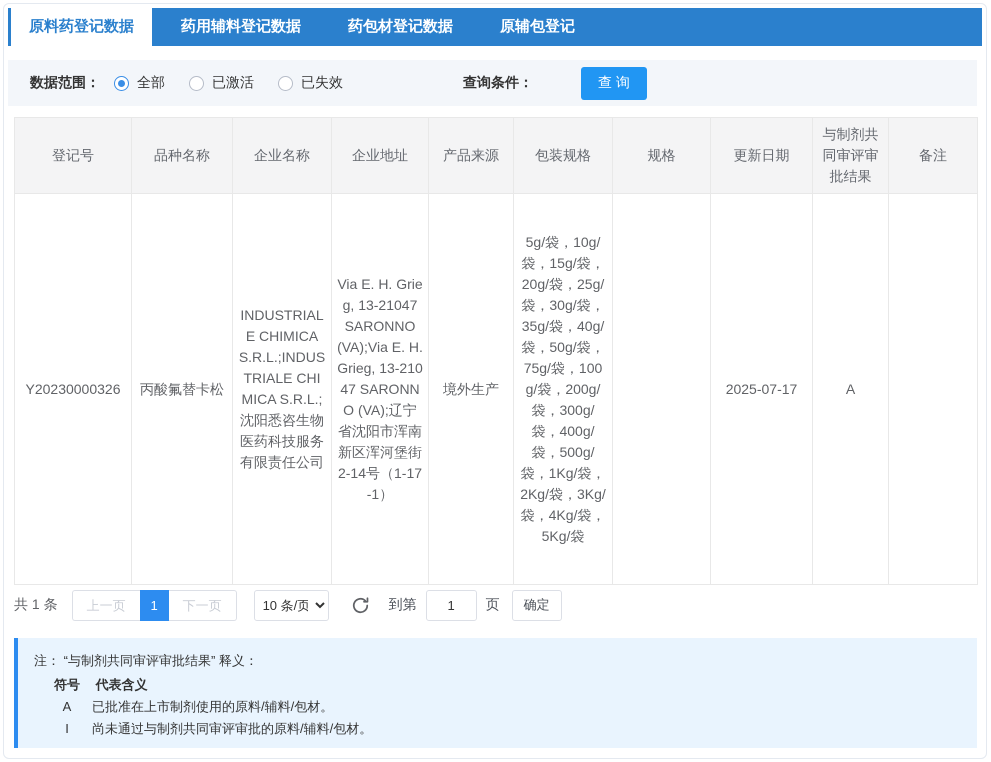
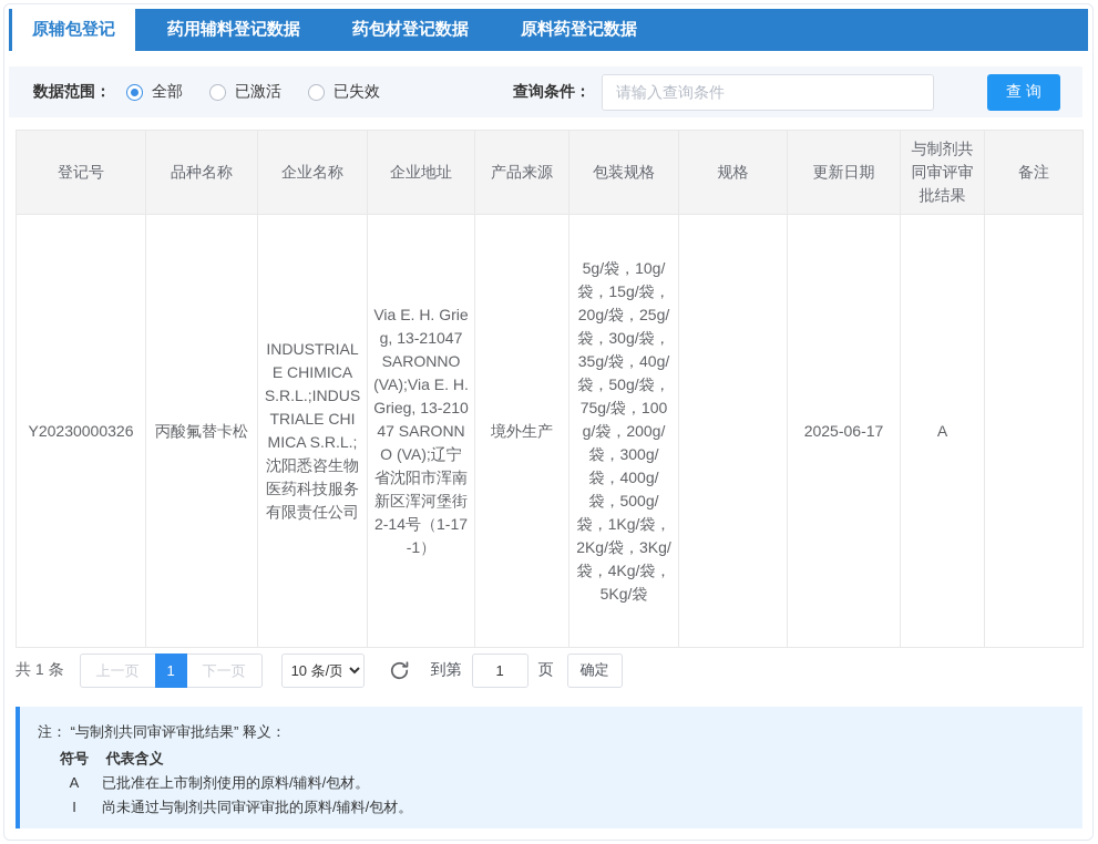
- 原料药登记数据
+ 原辅包登记
  药用辅料登记数据
  药包材登记数据
- 原辅包登记
+ 原料药登记数据
  数据范围：
  全部
  已激活
  已失效
  查询条件：
+ 请输入查询条件
  查 询
  登记号	品种名称	企业名称	企业地址	产品来源	包装规格	规格	更新日期	与制剂共同审评审批结果	备注
- Y20230000326	丙酸氟替卡松	INDUSTRIALE CHIMICA S.R.L.;INDUSTRIALE CHIMICA S.R.L.;沈阳悉咨生物医药科技服务有限责任公司	Via E. H. Grieg, 13-21047 SARONNO (VA);Via E. H. Grieg, 13-21047 SARONNO (VA);辽宁省沈阳市浑南新区浑河堡街2-14号（1-17-1）	境外生产	5g/袋，10g/袋，15g/袋，20g/袋，25g/袋，30g/袋，35g/袋，40g/袋，50g/袋，75g/袋，100g/袋，200g/袋，300g/袋，400g/袋，500g/袋，1Kg/袋，2Kg/袋，3Kg/袋，4Kg/袋，5Kg/袋		2025-07-17	A
+ Y20230000326	丙酸氟替卡松	INDUSTRIALE CHIMICA S.R.L.;INDUSTRIALE CHIMICA S.R.L.;沈阳悉咨生物医药科技服务有限责任公司	Via E. H. Grieg, 13-21047 SARONNO (VA);Via E. H. Grieg, 13-21047 SARONNO (VA);辽宁省沈阳市浑南新区浑河堡街2-14号（1-17-1）	境外生产	5g/袋，10g/袋，15g/袋，20g/袋，25g/袋，30g/袋，35g/袋，40g/袋，50g/袋，75g/袋，100g/袋，200g/袋，300g/袋，400g/袋，500g/袋，1Kg/袋，2Kg/袋，3Kg/袋，4Kg/袋，5Kg/袋		2025-06-17	A
  共 1 条
  上一页
  1
  下一页
  10 条/页
  到第
  1
  页
  确定
  注： “与制剂共同审评审批结果” 释义：
  符号 代表含义
  A
  已批准在上市制剂使用的原料/辅料/包材。
  I
  尚未通过与制剂共同审评审批的原料/辅料/包材。
